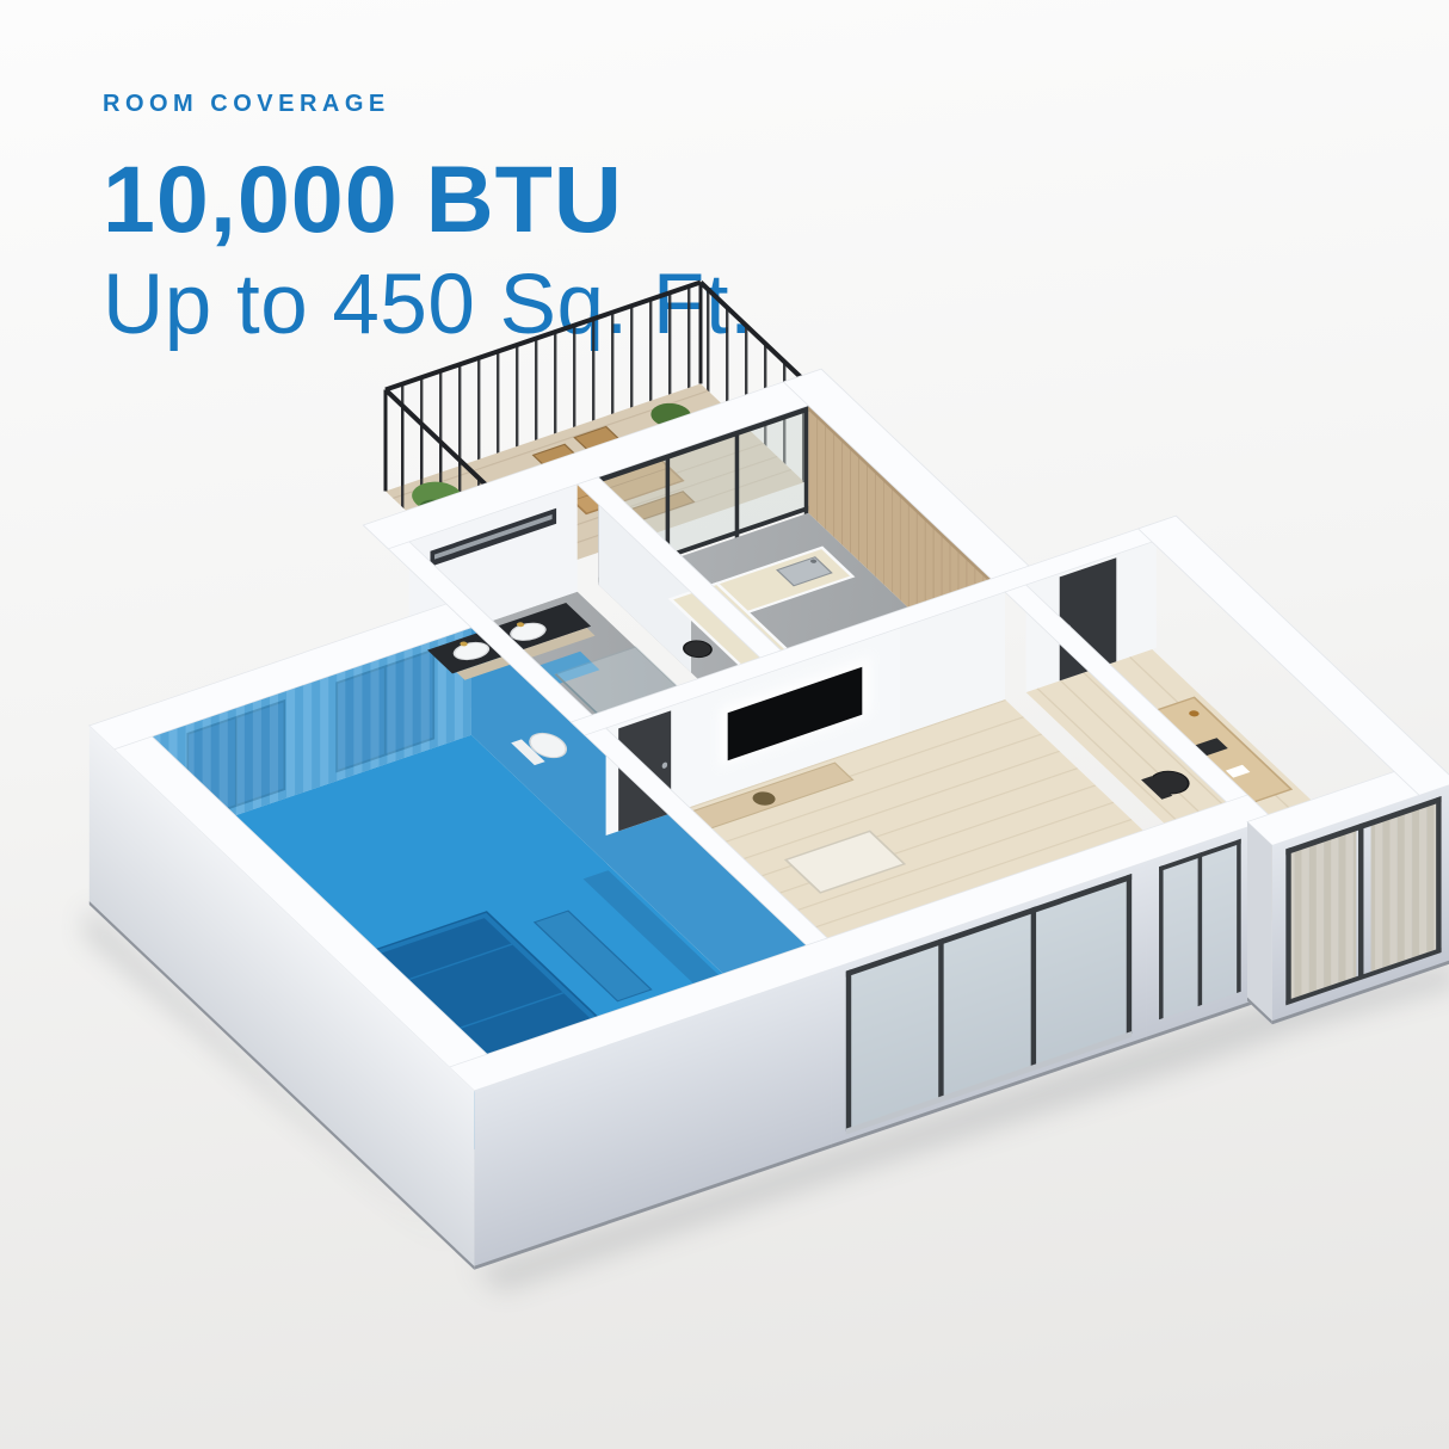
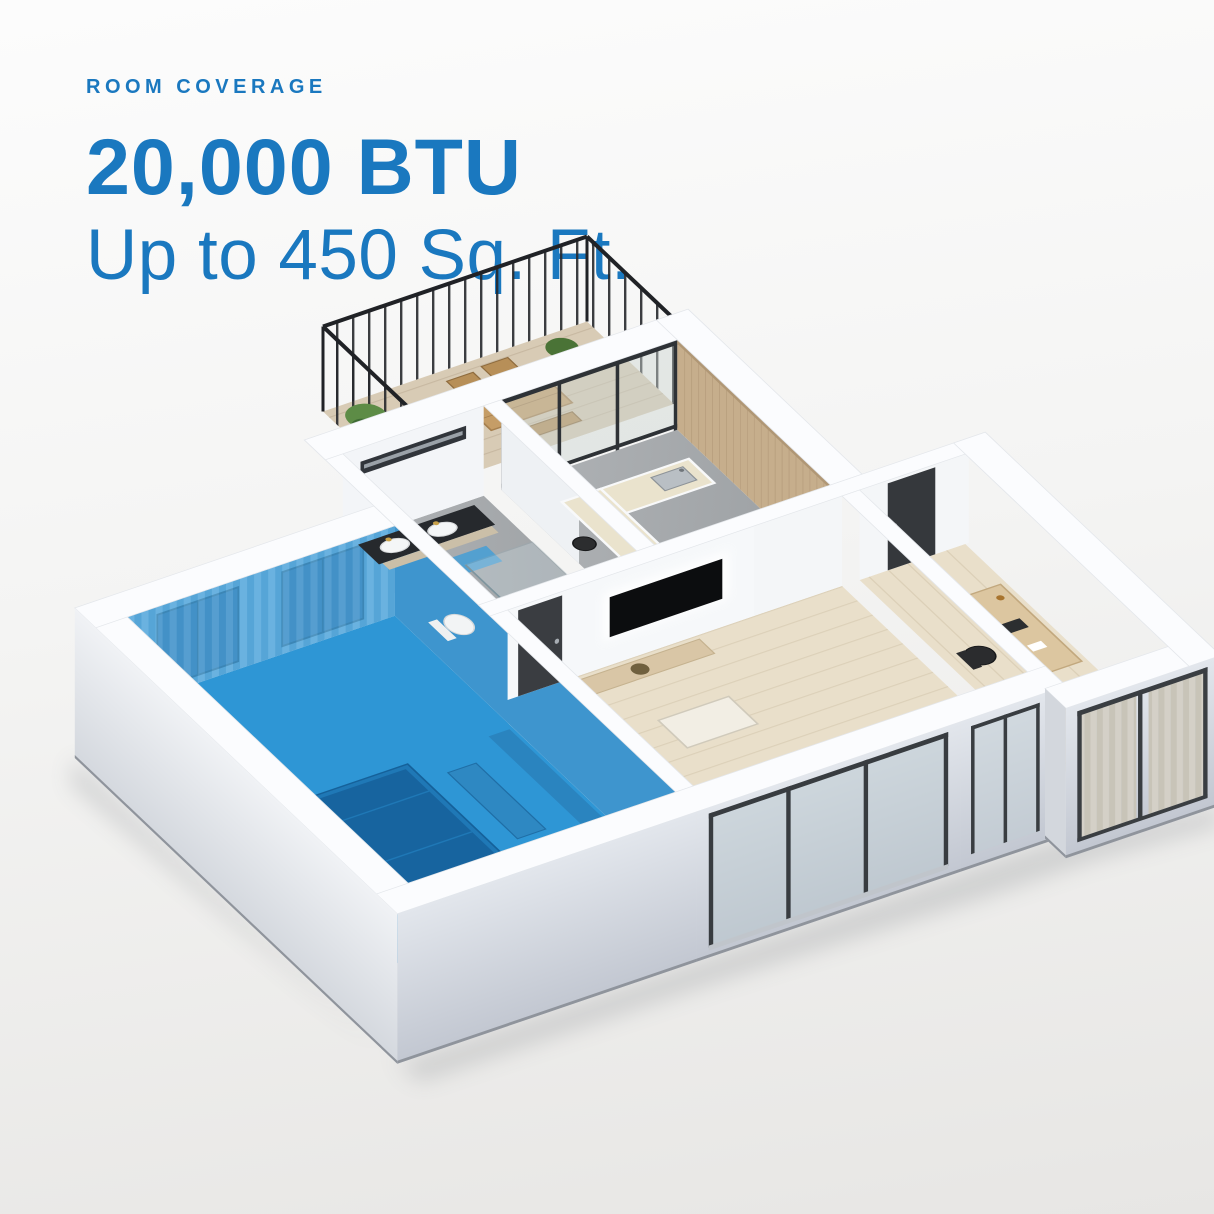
  ROOM COVERAGE
- 10,000 BTU
+ 20,000 BTU
  Up to 450 Sq..
